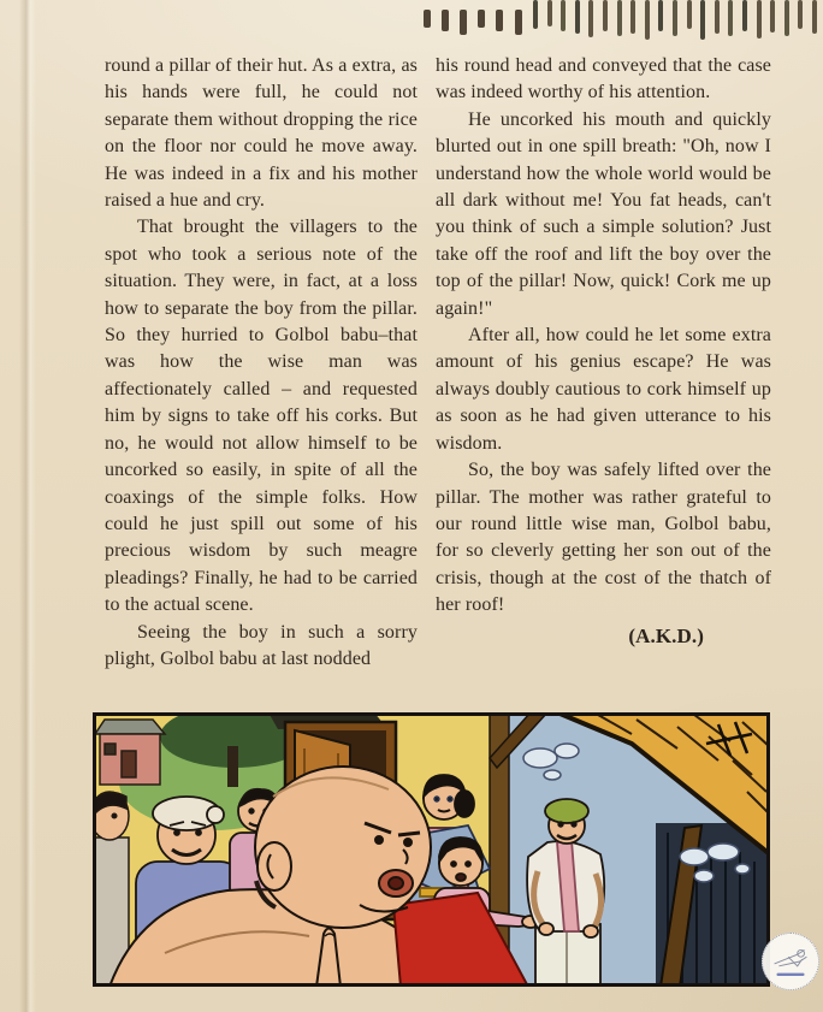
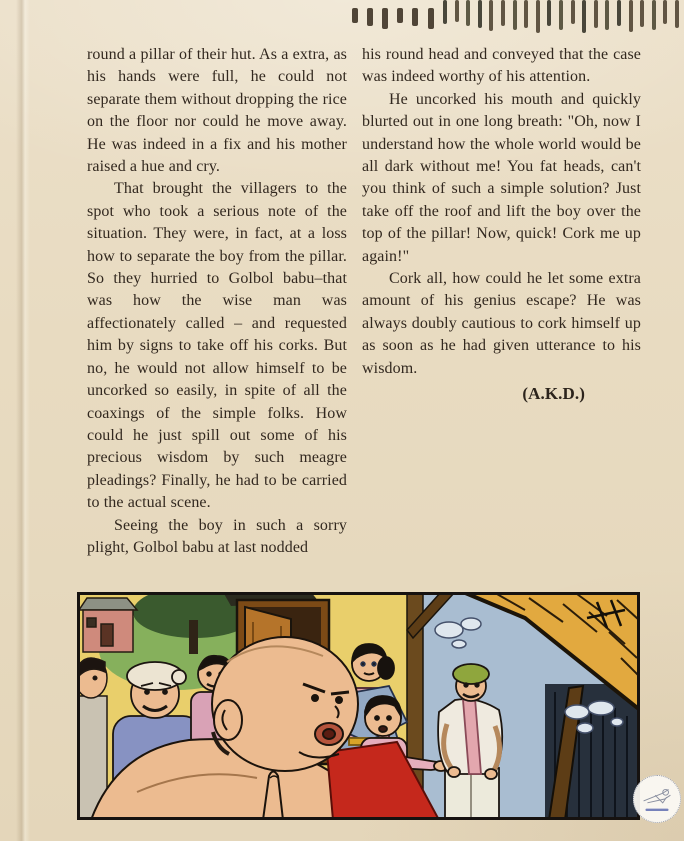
  round a pillar of their hut. As a extra, as his hands were full, he could not separate them without dropping the rice on the floor nor could he move away. He was indeed in a fix and his mother raised a hue and cry.
  That brought the villagers to the spot who took a serious note of the situation. They were, in fact, at a loss how to separate the boy from the pillar. So they hurried to Golbol babu–that was how the wise man was affectionately called – and requested him by signs to take off his corks. But no, he would not allow himself to be uncorked so easily, in spite of all the coaxings of the simple folks. How could he just spill out some of his precious wisdom by such meagre pleadings? Finally, he had to be carried to the actual scene.
  Seeing the boy in such a sorry plight, Golbol babu at last nodded
  his round head and conveyed that the case was indeed worthy of his attention.
- He uncorked his mouth and quickly blurted out in one spill breath: "Oh, now I understand how the whole world would be all dark without me! You fat heads, can't you think of such a simple solution? Just take off the roof and lift the boy over the top of the pillar! Now, quick! Cork me up again!"
+ He uncorked his mouth and quickly blurted out in one long breath: "Oh, now I understand how the whole world would be all dark without me! You fat heads, can't you think of such a simple solution? Just take off the roof and lift the boy over the top of the pillar! Now, quick! Cork me up again!"
- After all, how could he let some extra amount of his genius escape? He was always doubly cautious to cork himself up as soon as he had given utterance to his wisdom.
+ Cork all, how could he let some extra amount of his genius escape? He was always doubly cautious to cork himself up as soon as he had given utterance to his wisdom.
- So, the boy was safely lifted over the pillar. The mother was rather grateful to our round little wise man, Golbol babu, for so cleverly getting her son out of the crisis, though at the cost of the thatch of her roof!
  (A.K.D.)
